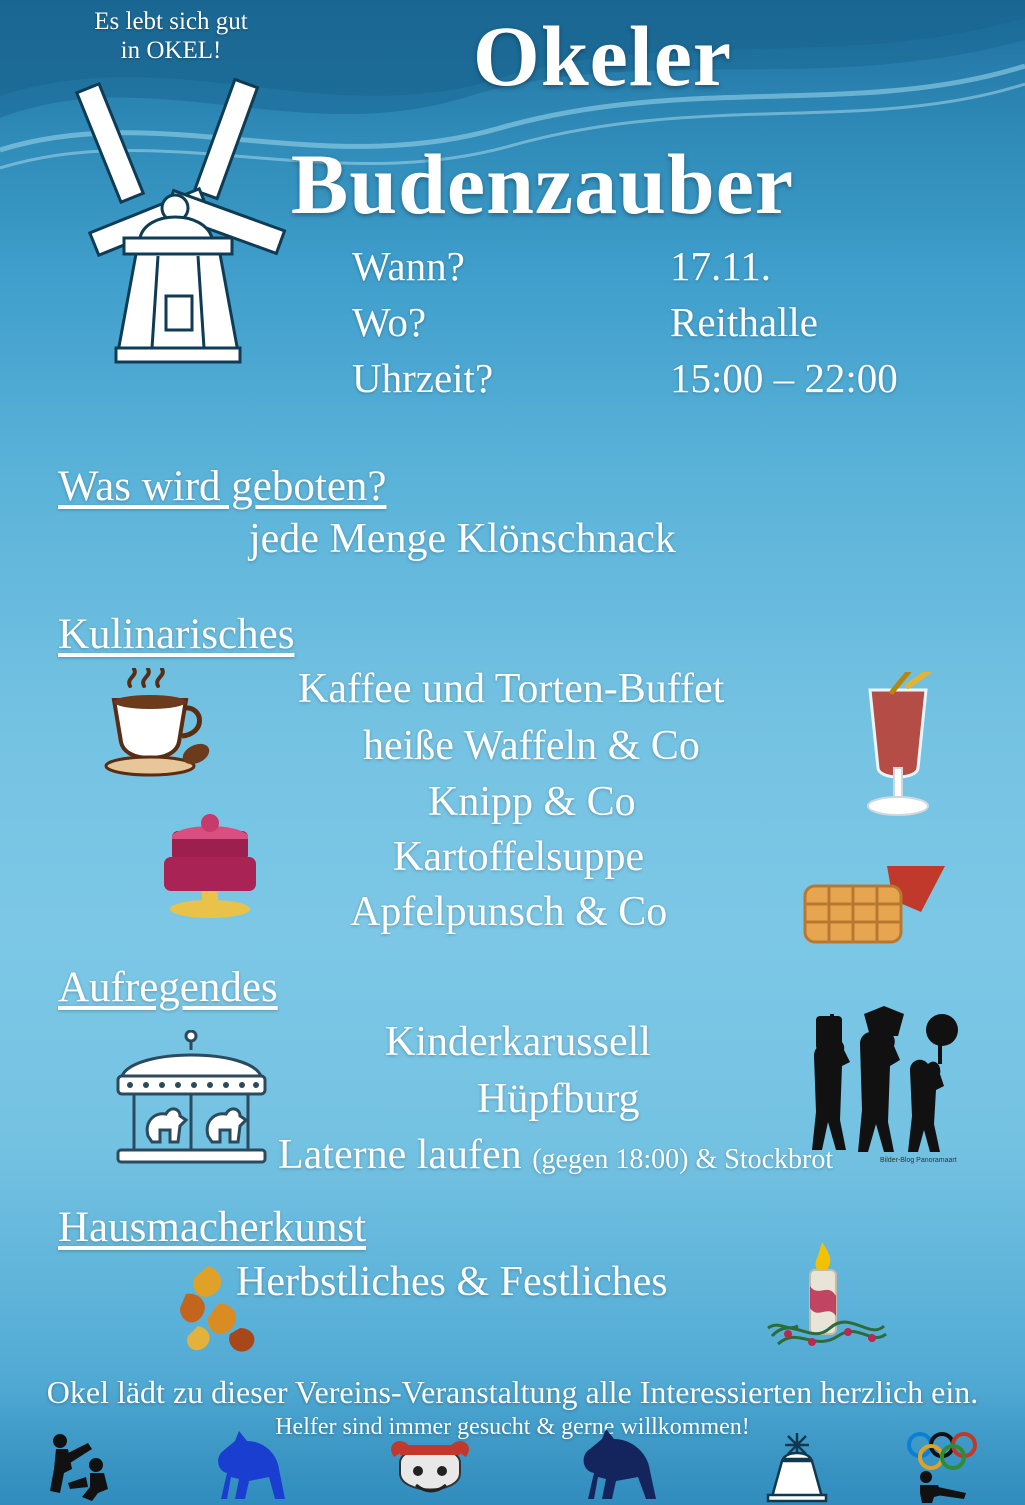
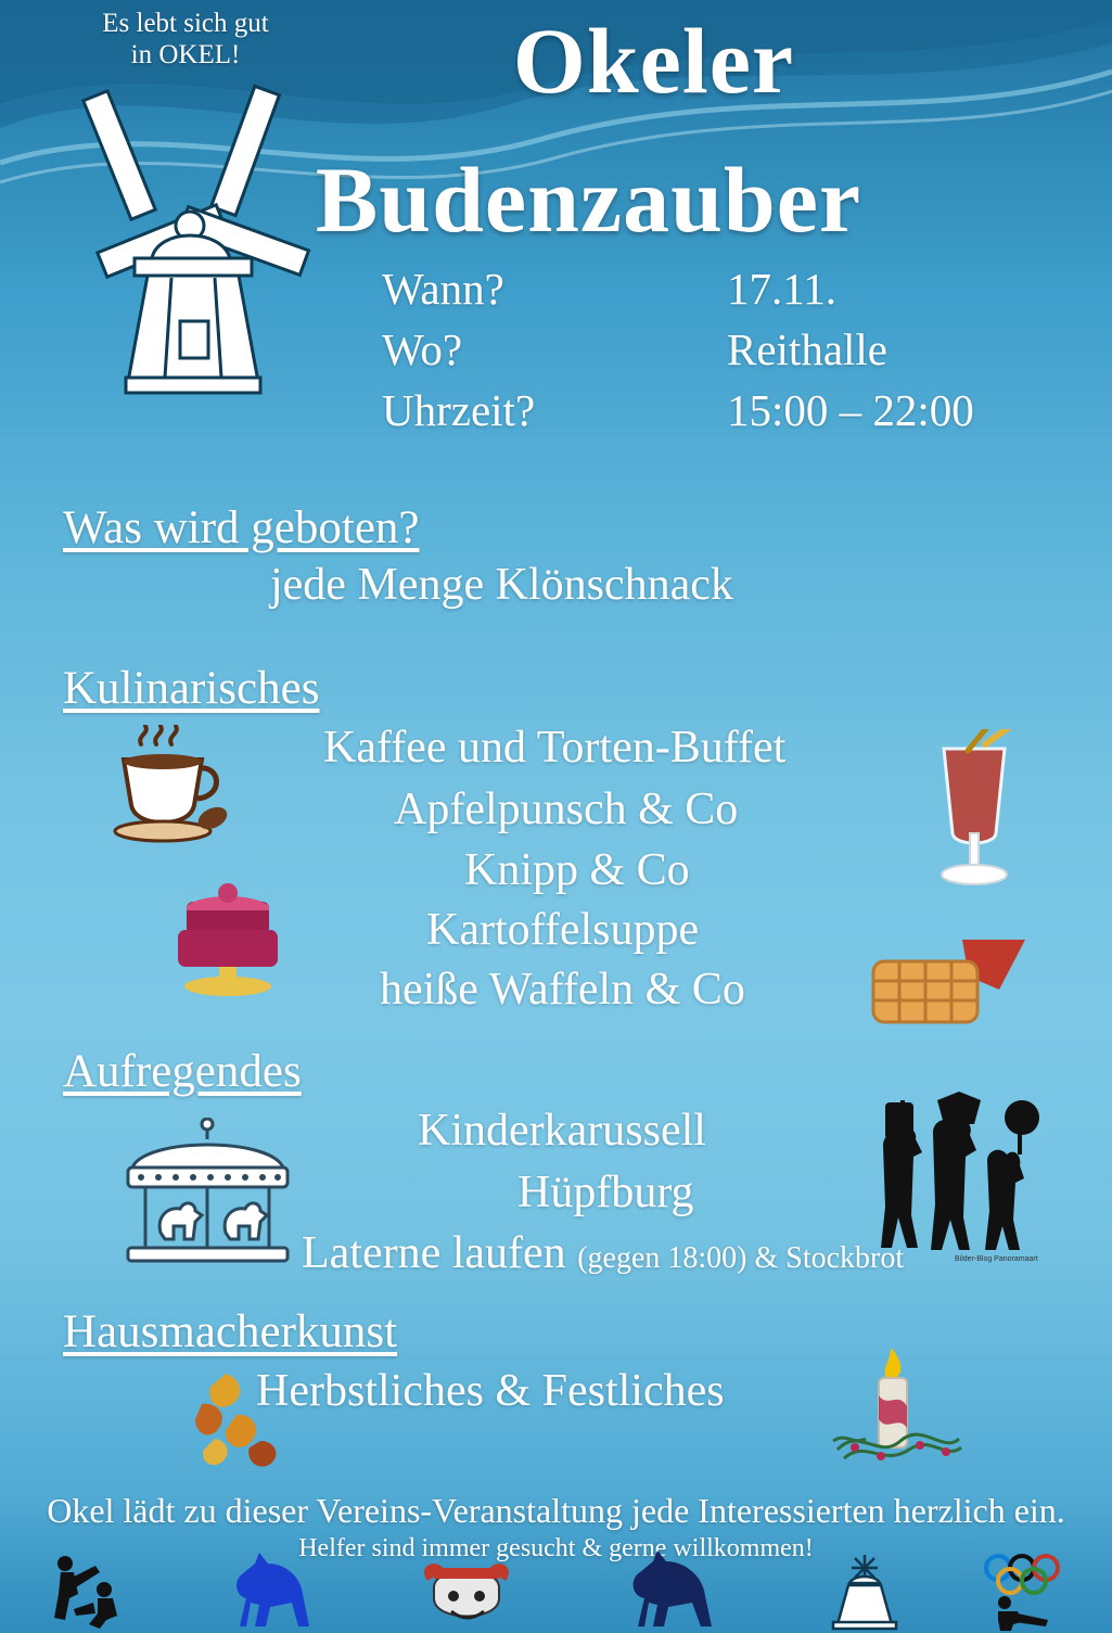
  Es lebt sich gut
  in OKEL!
  Okeler
  Budenzauber
  Wann?	17.11.
  Wo?	Reithalle
  Uhrzeit?	15:00 – 22:00
  Was wird geboten?
  jede Menge Klönschnack
  Kulinarisches
  Kaffee und Torten-Buffet
- heiße Waffeln & Co
+ Apfelpunsch & Co
  Knipp & Co
  Kartoffelsuppe
- Apfelpunsch & Co
+ heiße Waffeln & Co
  Aufregendes
  Kinderkarussell
  Hüpfburg
  Laterne laufen (gegen 18:00) & Stockbrot
  Hausmacherkunst
  Herbstliches & Festliches
- Okel lädt zu dieser Vereins-Veranstaltung alle Interessierten herzlich ein.
+ Okel lädt zu dieser Vereins-Veranstaltung jede Interessierten herzlich ein.
  Helfer sind immer gesucht & gerne willkommen!
